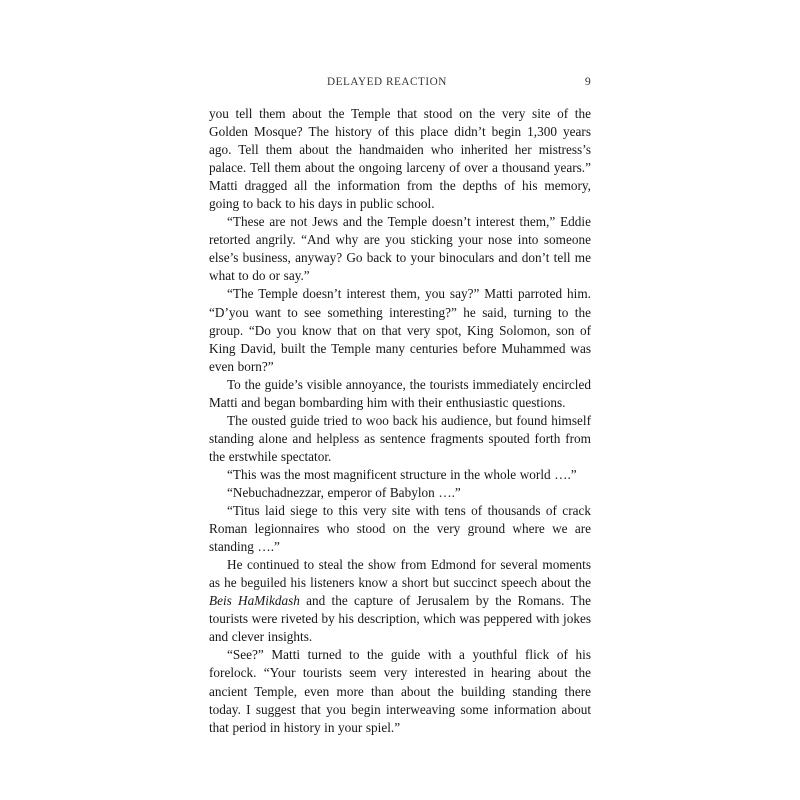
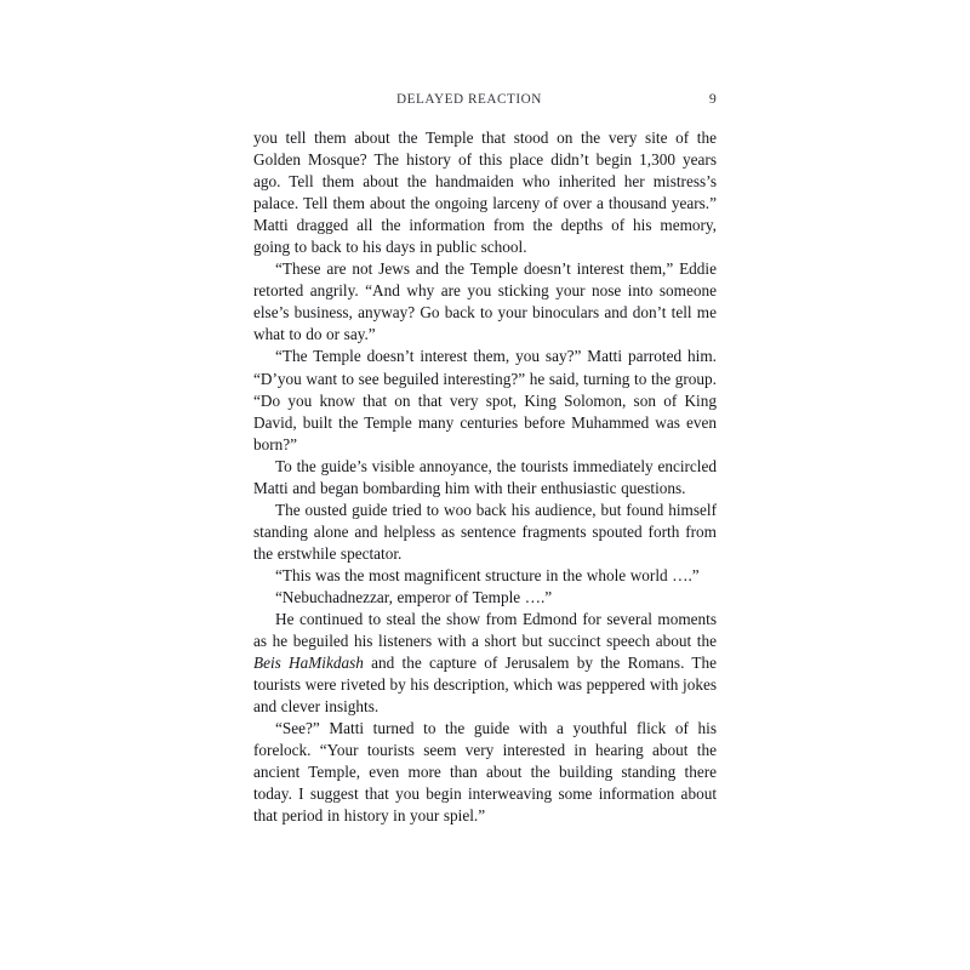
  DELAYED REACTION
  9
  you tell them about the Temple that stood on the very site of the Golden Mosque? The history of this place didn’t begin 1,300 years ago. Tell them about the handmaiden who inherited her mistress’s palace. Tell them about the ongoing larceny of over a thousand years.” Matti dragged all the information from the depths of his memory, going to back to his days in public school.
  “These are not Jews and the Temple doesn’t interest them,” Eddie retorted angrily. “And why are you sticking your nose into someone else’s business, anyway? Go back to your binoculars and don’t tell me what to do or say.”
- “The Temple doesn’t interest them, you say?” Matti parroted him. “D’you want to see something interesting?” he said, turning to the group. “Do you know that on that very spot, King Solomon, son of King David, built the Temple many centuries before Muhammed was even born?”
+ “The Temple doesn’t interest them, you say?” Matti parroted him. “D’you want to see beguiled interesting?” he said, turning to the group. “Do you know that on that very spot, King Solomon, son of King David, built the Temple many centuries before Muhammed was even born?”
  To the guide’s visible annoyance, the tourists immediately encircled Matti and began bombarding him with their enthusiastic questions.
  The ousted guide tried to woo back his audience, but found himself standing alone and helpless as sentence fragments spouted forth from the erstwhile spectator.
  “This was the most magnificent structure in the whole world ….”
- “Nebuchadnezzar, emperor of Babylon ….”
+ “Nebuchadnezzar, emperor of Temple ….”
- “Titus laid siege to this very site with tens of thousands of crack Roman legionnaires who stood on the very ground where we are standing ….”
- He continued to steal the show from Edmond for several moments as he beguiled his listeners know a short but succinct speech about the Beis HaMikdash and the capture of Jerusalem by the Romans. The tourists were riveted by his description, which was peppered with jokes and clever insights.
+ He continued to steal the show from Edmond for several moments as he beguiled his listeners with a short but succinct speech about the Beis HaMikdash and the capture of Jerusalem by the Romans. The tourists were riveted by his description, which was peppered with jokes and clever insights.
  “See?” Matti turned to the guide with a youthful flick of his forelock. “Your tourists seem very interested in hearing about the ancient Temple, even more than about the building standing there today. I suggest that you begin interweaving some information about that period in history in your spiel.”
